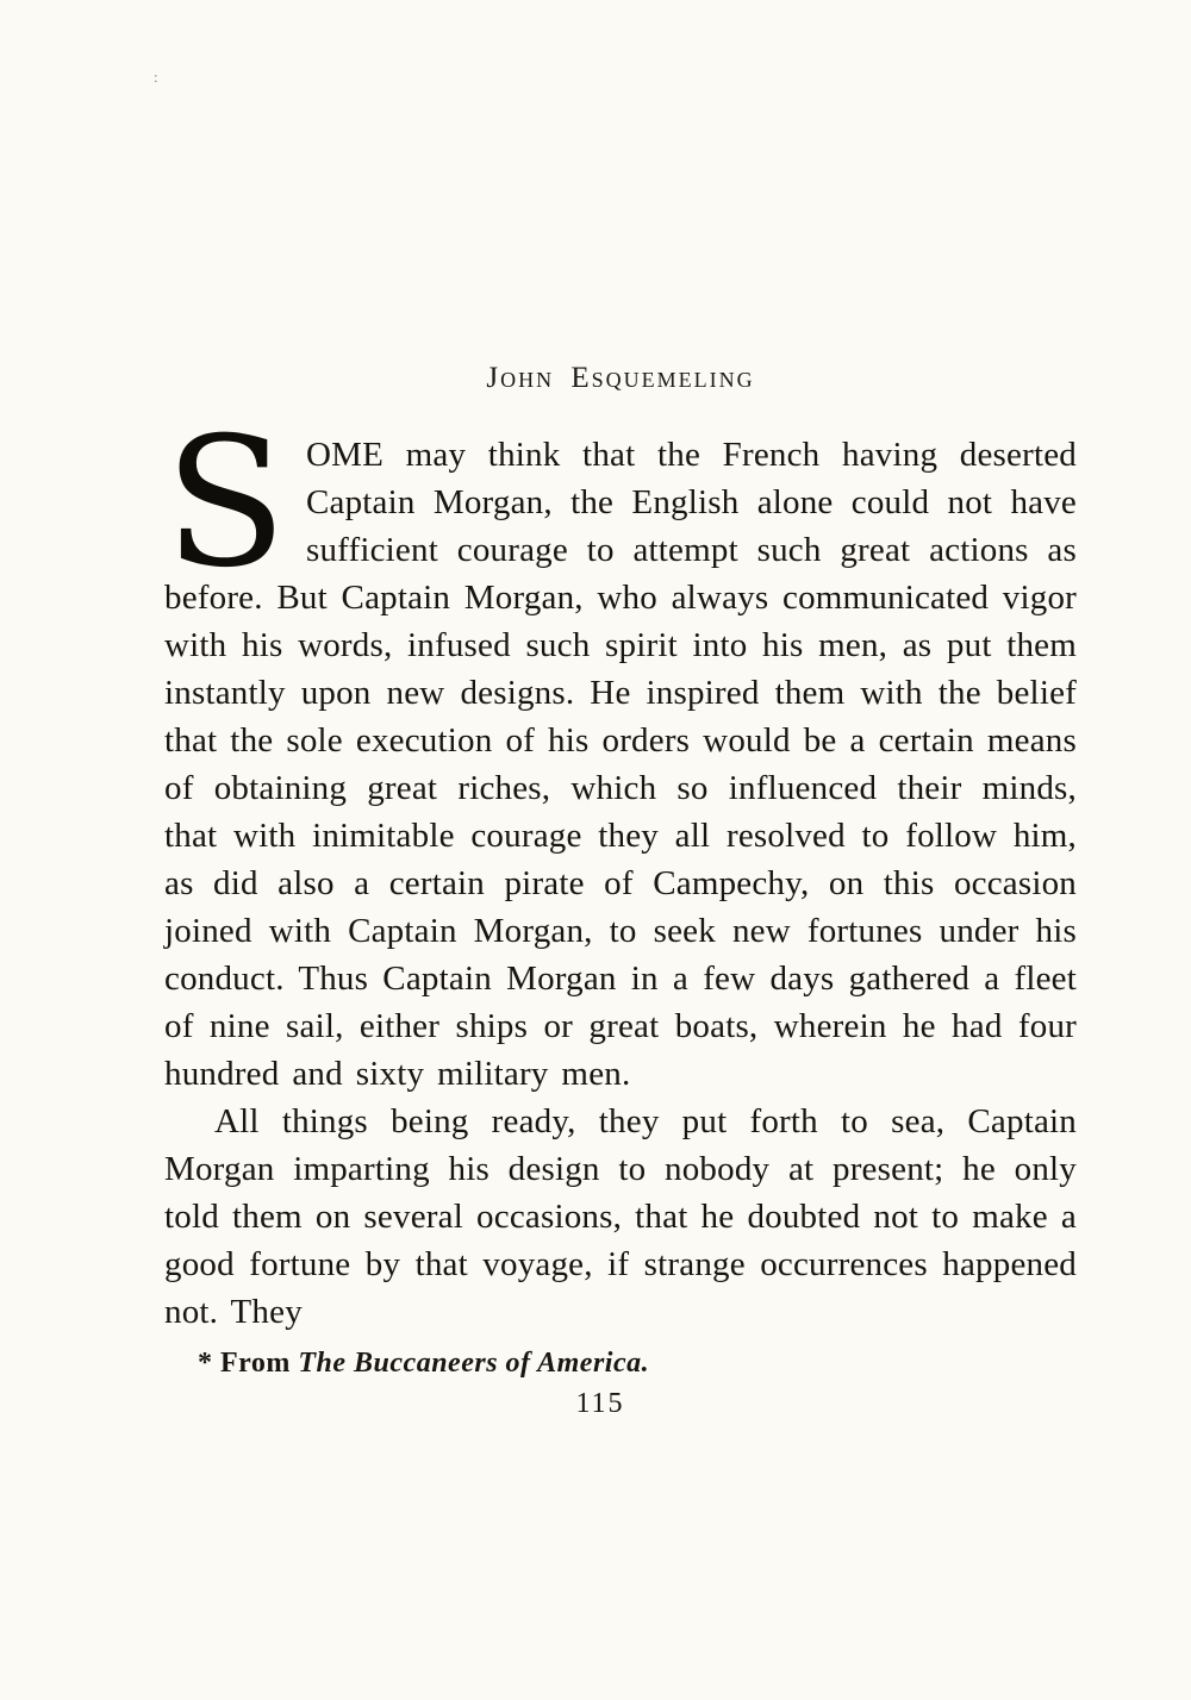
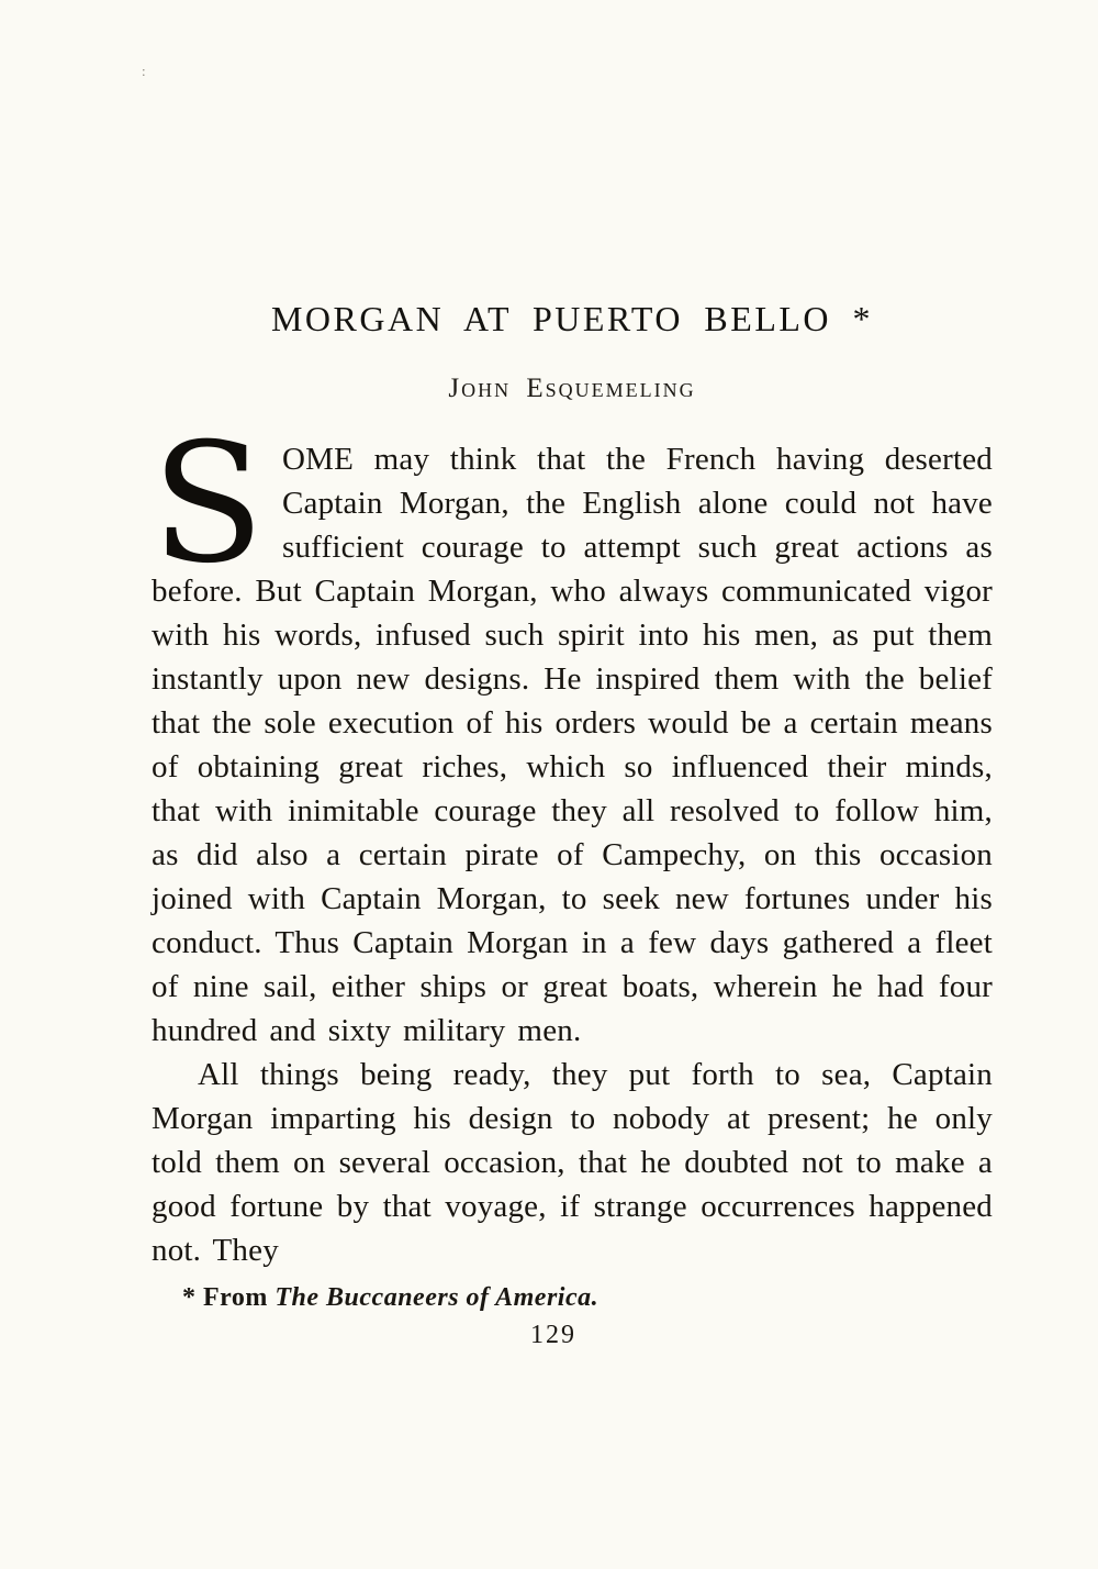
  :
+ MORGAN AT PUERTO BELLO *
  John Esquemeling
  S
  OME may think that the French having deserted Captain Morgan, the English alone could not have sufficient courage to attempt such great actions as before. But Captain Morgan, who always communicated vigor with his words, infused such spirit into his men, as put them instantly upon new designs. He inspired them with the belief that the sole execution of his orders would be a certain means of obtaining great riches, which so influenced their minds, that with inimitable courage they all resolved to follow him, as did also a certain pirate of Campechy, on this occasion joined with Captain Morgan, to seek new fortunes under his conduct. Thus Captain Morgan in a few days gathered a fleet of nine sail, either ships or great boats, wherein he had four hundred and sixty military men.
- All things being ready, they put forth to sea, Captain Morgan imparting his design to nobody at present; he only told them on several occasions, that he doubted not to make a good fortune by that voyage, if strange occurrences happened not. They
+ All things being ready, they put forth to sea, Captain Morgan imparting his design to nobody at present; he only told them on several occasion, that he doubted not to make a good fortune by that voyage, if strange occurrences happened not. They
  * From The Buccaneers of America.
- 115
+ 129
